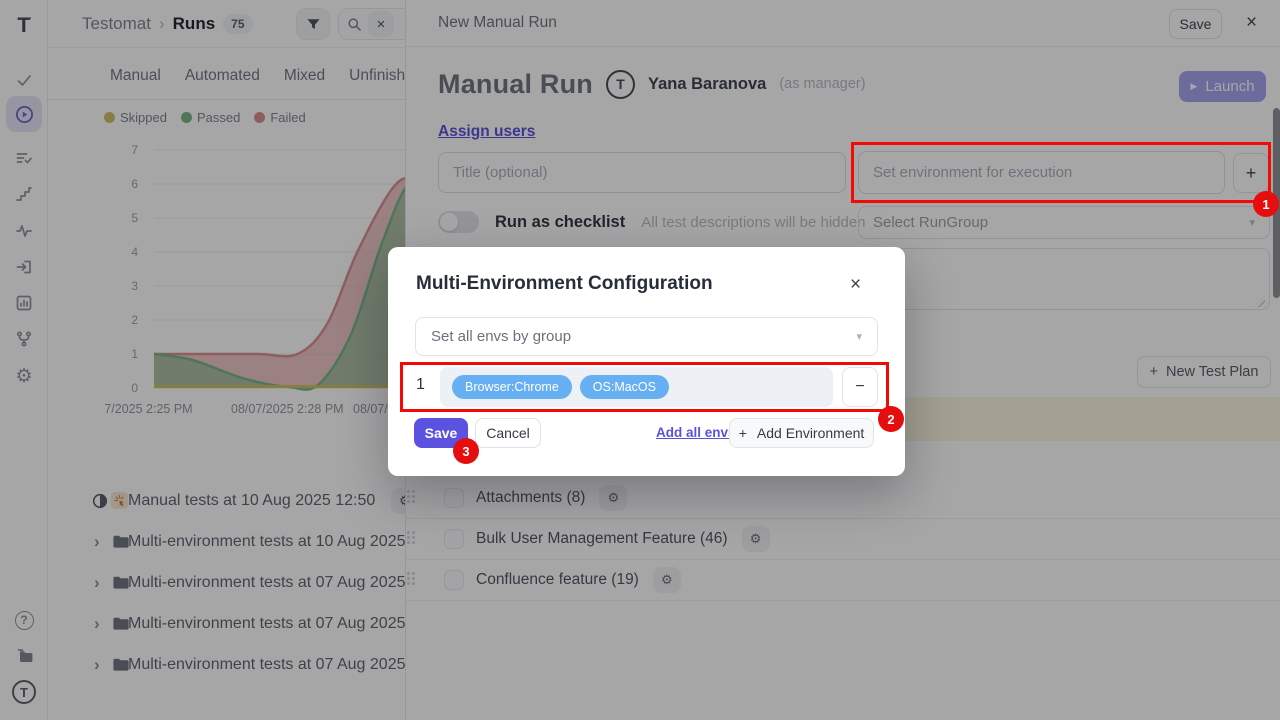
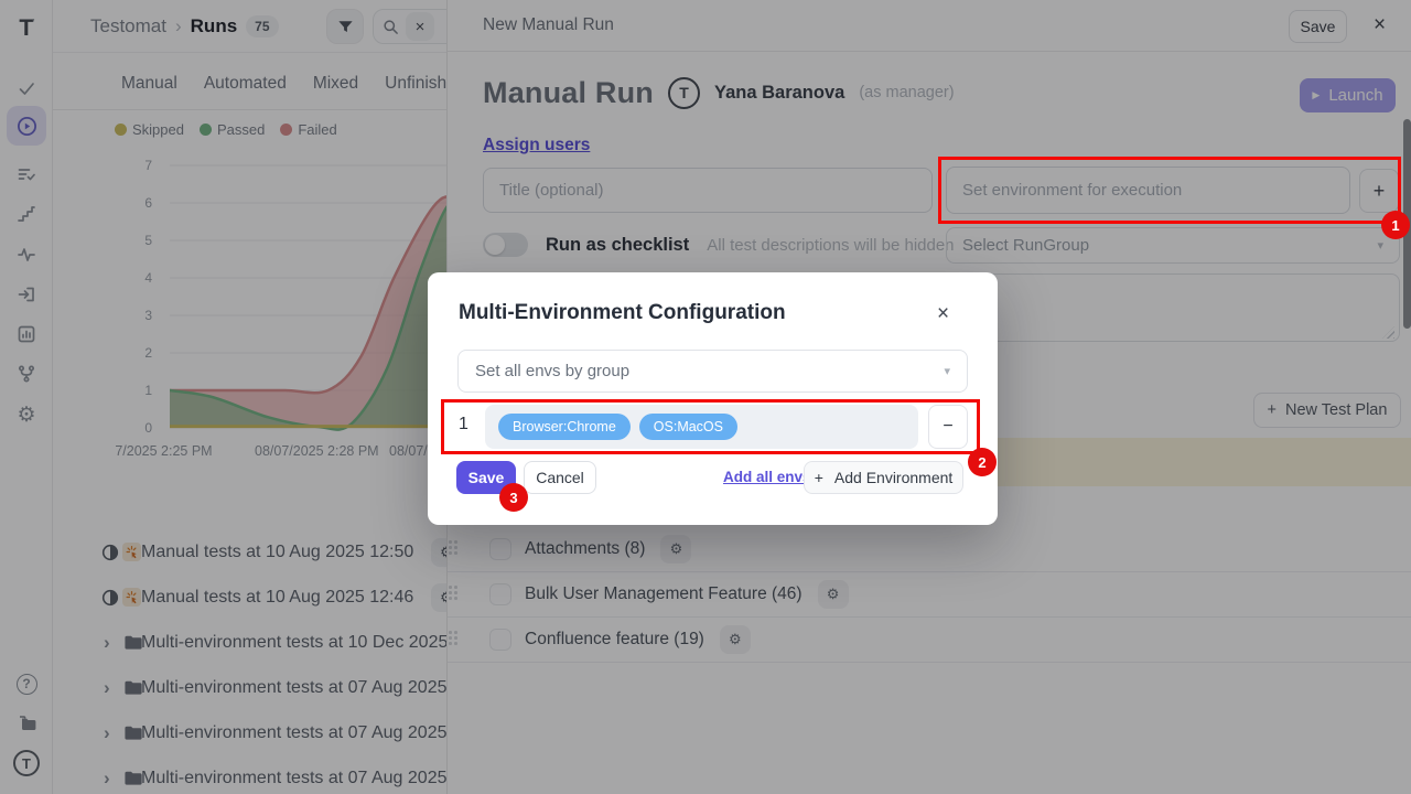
  T'
  ⚙
  ?
  T
  Testomat
  ›
  Runs
  75
  ×
  Manual
  Automated
  Mixed
  Unfinish
  Skipped
  Passed
  Failed
  7
  6
  5
  4
  3
  2
  1
  0
  7/2025 2:25 PM
  08/07/2025 2:28 PM
  Manual tests at 10 Aug 2025 12:50
+ Manual tests at 10 Aug 2025 12:46
  ›
- Multi-environment tests at 10 Aug 2025
+ Multi-environment tests at 10 Dec 2025
  ›
  Multi-environment tests at 07 Aug 2025
  ›
  Multi-environment tests at 07 Aug 2025
  ›
  Multi-environment tests at 07 Aug 2025
  New Manual Run
  Save
  ×
  Manual Run
  T
  Yana Baranova
  (as manager)
  ▶
  Launch
  Assign users
  Title (optional)
  Run as checklist
  All test descriptions will be hidden
  Set environment for execution
  +
  Select RunGroup
  ▾
  +
  New Test Plan
  Attachments (8)
  ⚙
  Bulk User Management Feature (46)
  ⚙
  Confluence feature (19)
  ⚙
  Multi-Environment Configuration
  ×
  Set all envs by group
  ▾
  1
  Browser:Chrome
  OS:MacOS
  −
  Save
  Cancel
  Add all env
  +
  Add Environment
  1
  2
  3
